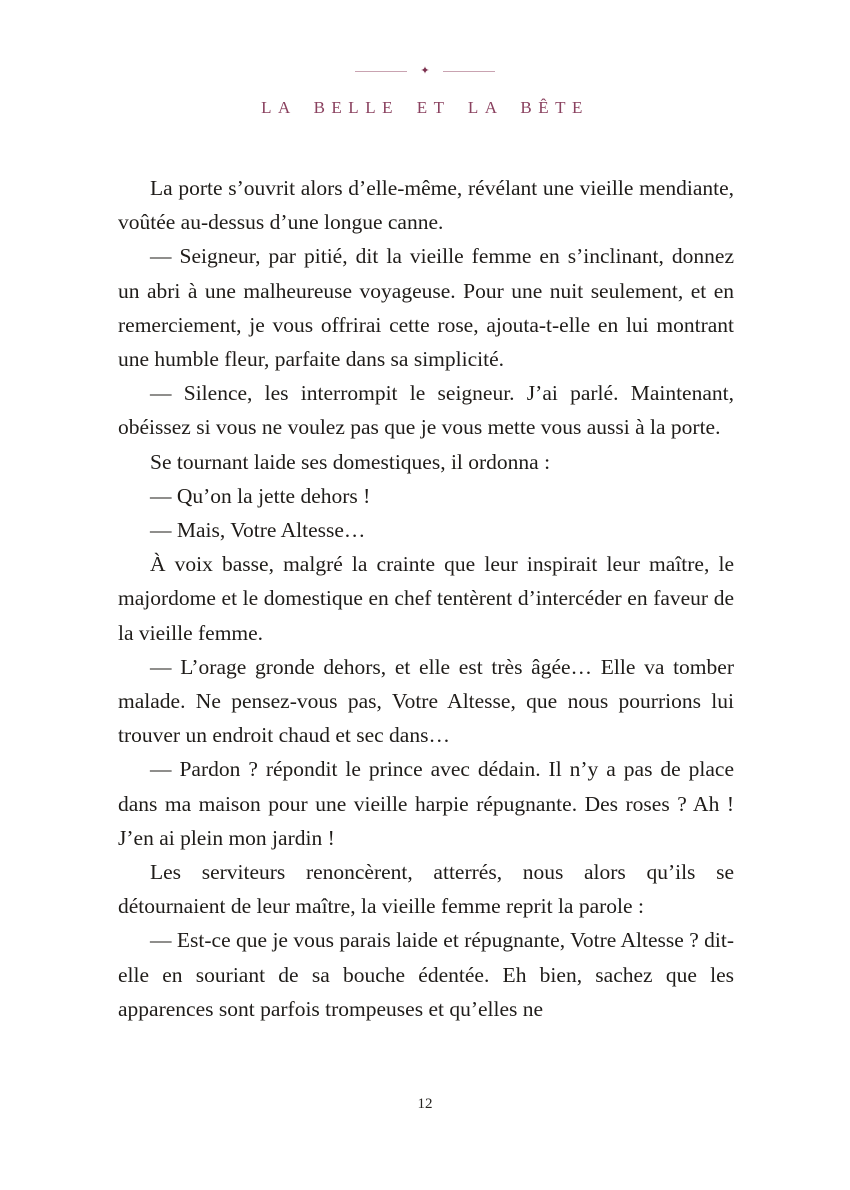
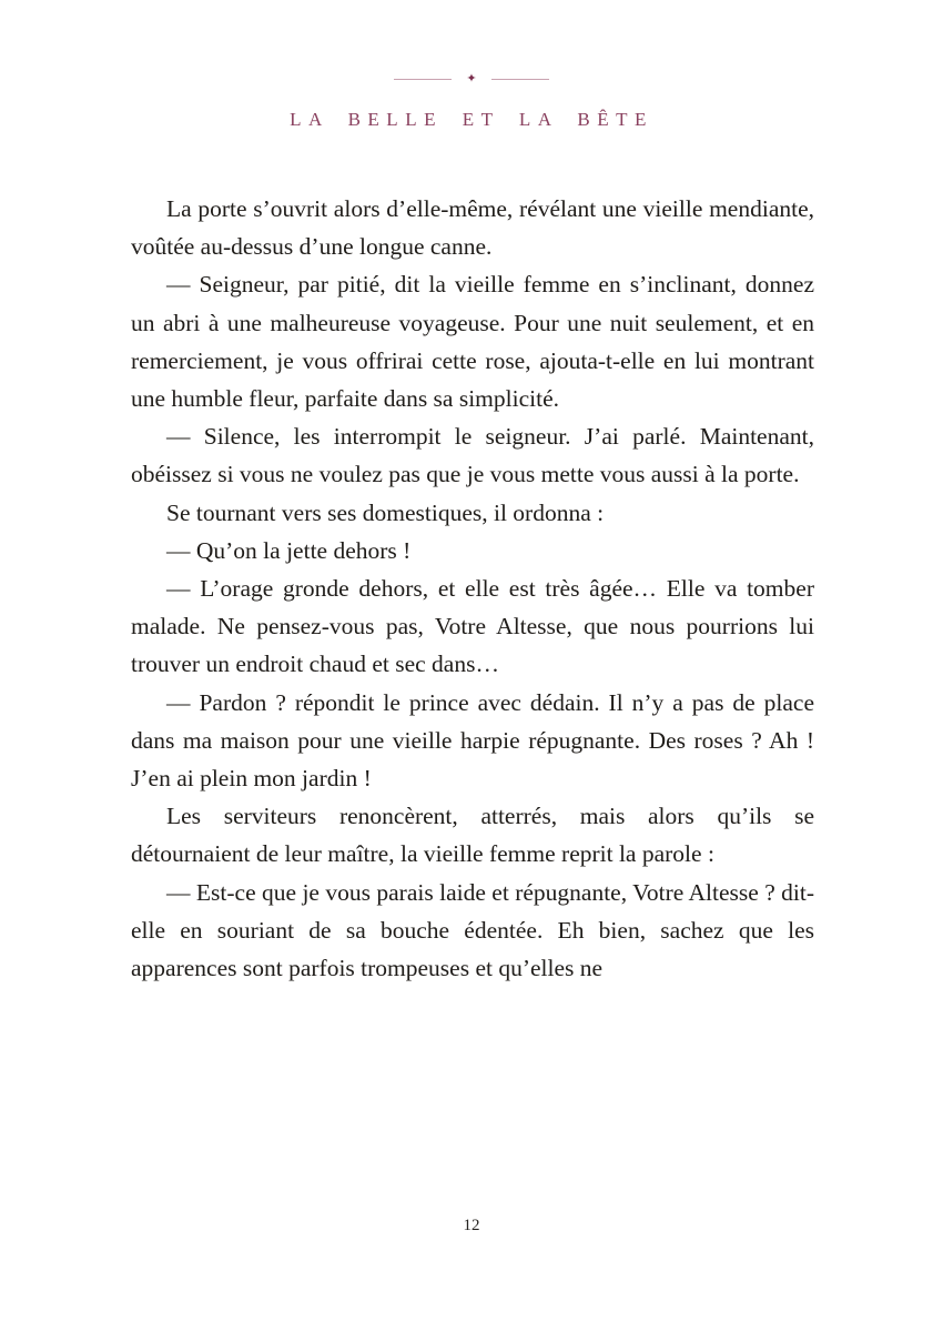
  ✦
  LA BELLE ET LA BÊTE
  La porte s’ouvrit alors d’elle-même, révélant une vieille mendiante, voûtée au-dessus d’une longue canne.
  — Seigneur, par pitié, dit la vieille femme en s’inclinant, donnez un abri à une malheureuse voyageuse. Pour une nuit seulement, et en remerciement, je vous offrirai cette rose, ajouta-t-elle en lui montrant une humble fleur, parfaite dans sa simplicité.
  — Silence, les interrompit le seigneur. J’ai parlé. Maintenant, obéissez si vous ne voulez pas que je vous mette vous aussi à la porte.
- Se tournant laide ses domestiques, il ordonna :
+ Se tournant vers ses domestiques, il ordonna :
  — Qu’on la jette dehors !
- — Mais, Votre Altesse…
- À voix basse, malgré la crainte que leur inspirait leur maître, le majordome et le domestique en chef tentèrent d’intercéder en faveur de la vieille femme.
  — L’orage gronde dehors, et elle est très âgée… Elle va tomber malade. Ne pensez-vous pas, Votre Altesse, que nous pourrions lui trouver un endroit chaud et sec dans…
  — Pardon ? répondit le prince avec dédain. Il n’y a pas de place dans ma maison pour une vieille harpie répugnante. Des roses ? Ah ! J’en ai plein mon jardin !
- Les serviteurs renoncèrent, atterrés, nous alors qu’ils se détournaient de leur maître, la vieille femme reprit la parole :
+ Les serviteurs renoncèrent, atterrés, mais alors qu’ils se détournaient de leur maître, la vieille femme reprit la parole :
  — Est-ce que je vous parais laide et répugnante, Votre Altesse ? dit-elle en souriant de sa bouche édentée. Eh bien, sachez que les apparences sont parfois trompeuses et qu’elles ne
  12
